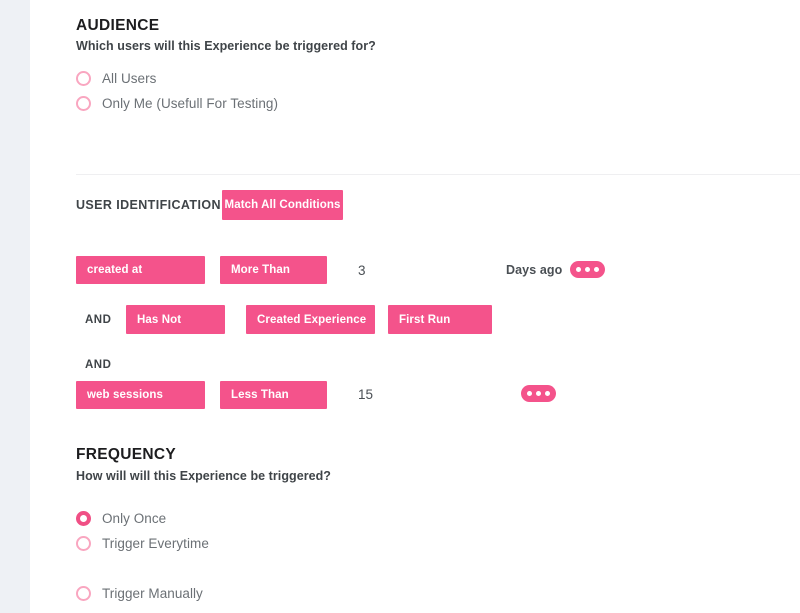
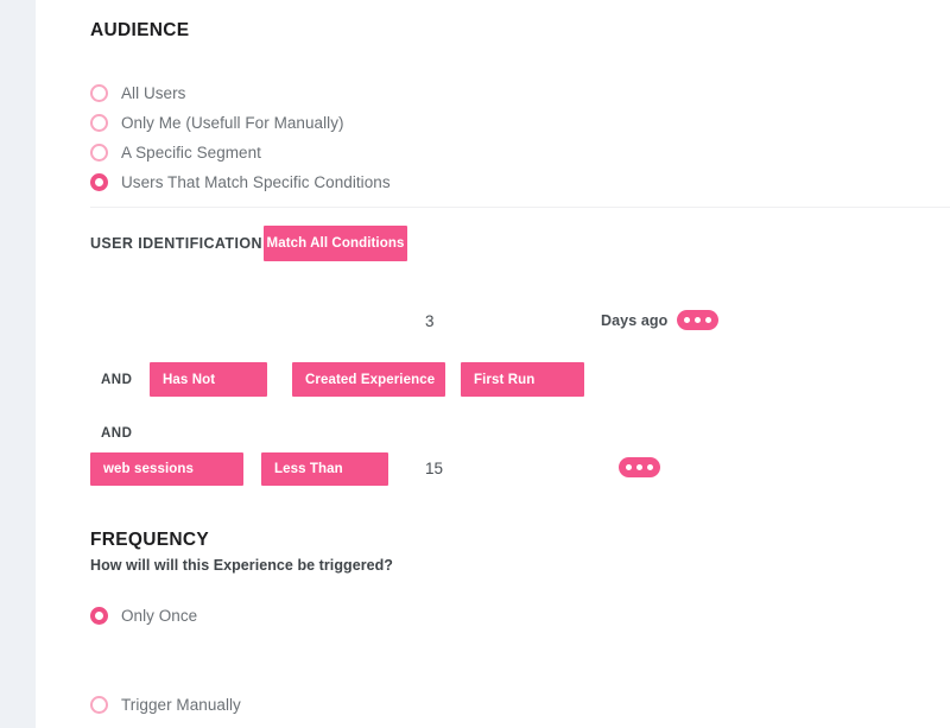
  AUDIENCE
- Which users will this Experience be triggered for?
  All Users
- Only Me (Usefull For Testing)
+ Only Me (Usefull For Manually)
+ A Specific Segment
+ Users That Match Specific Conditions
  USER IDENTIFICATION
  Match All Conditions
- created at
- More Than
  3
  Days ago
  AND
  Has Not
  Created Experience
  First Run
  AND
  web sessions
  Less Than
  15
  FREQUENCY
  How will will this Experience be triggered?
  Only Once
- Trigger Everytime
  Trigger Manually
